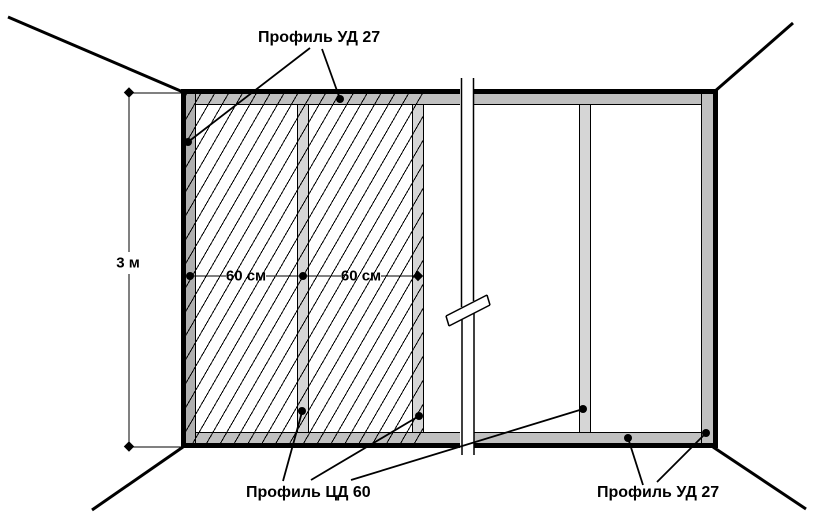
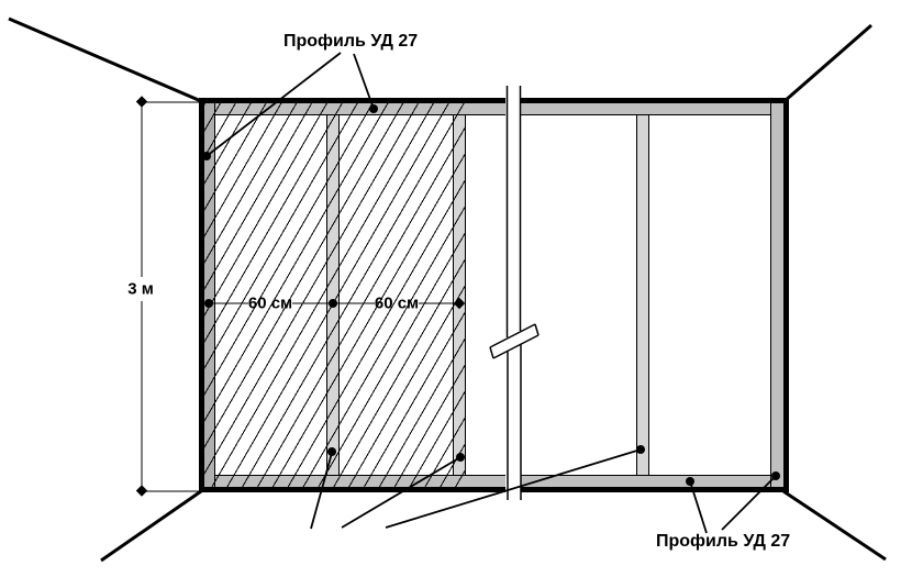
  Профиль УД 27
- Профиль ЦД 60
  Профиль УД 27
  3 м
  60 см
  60 см
